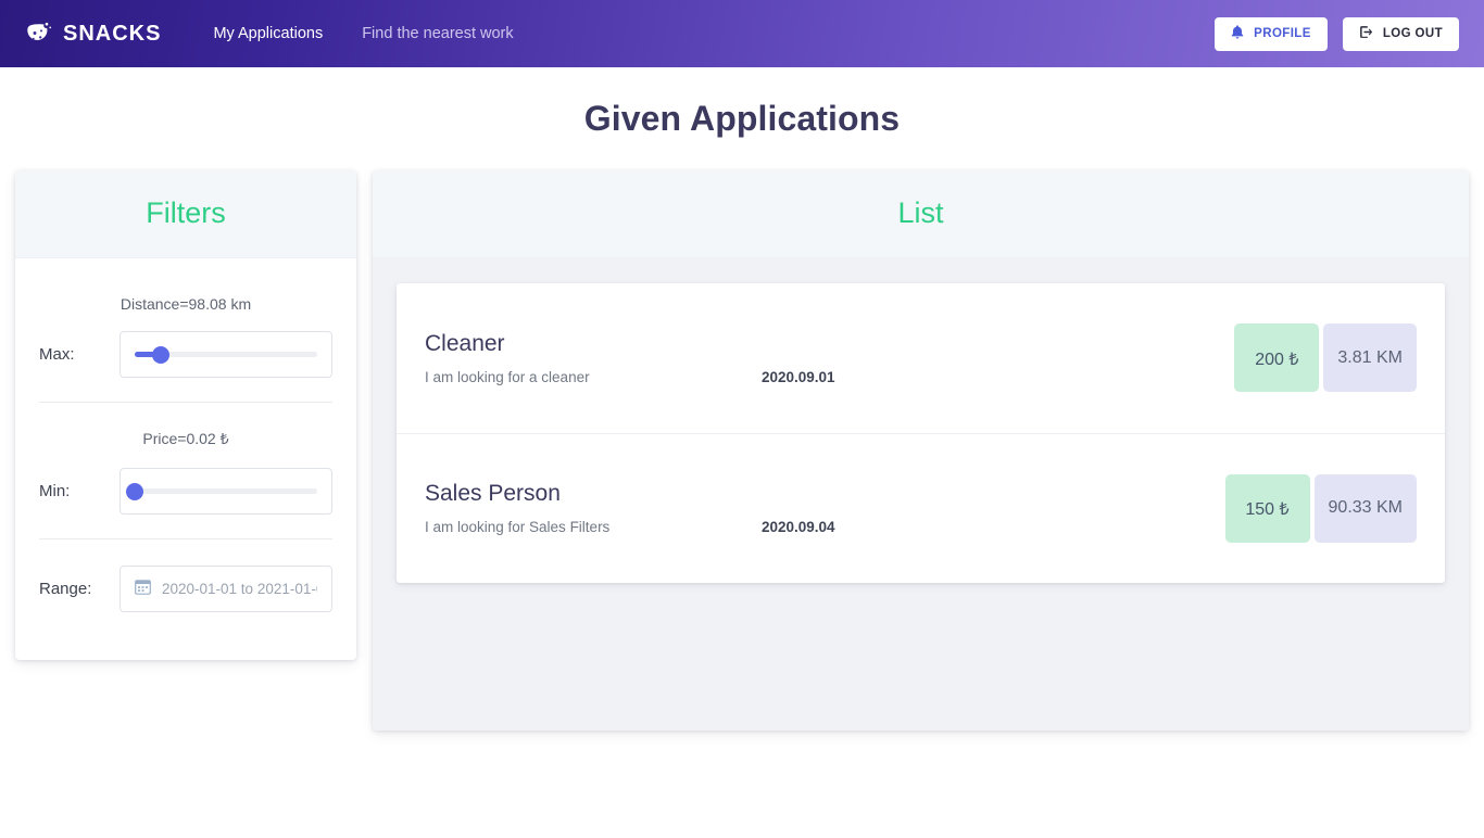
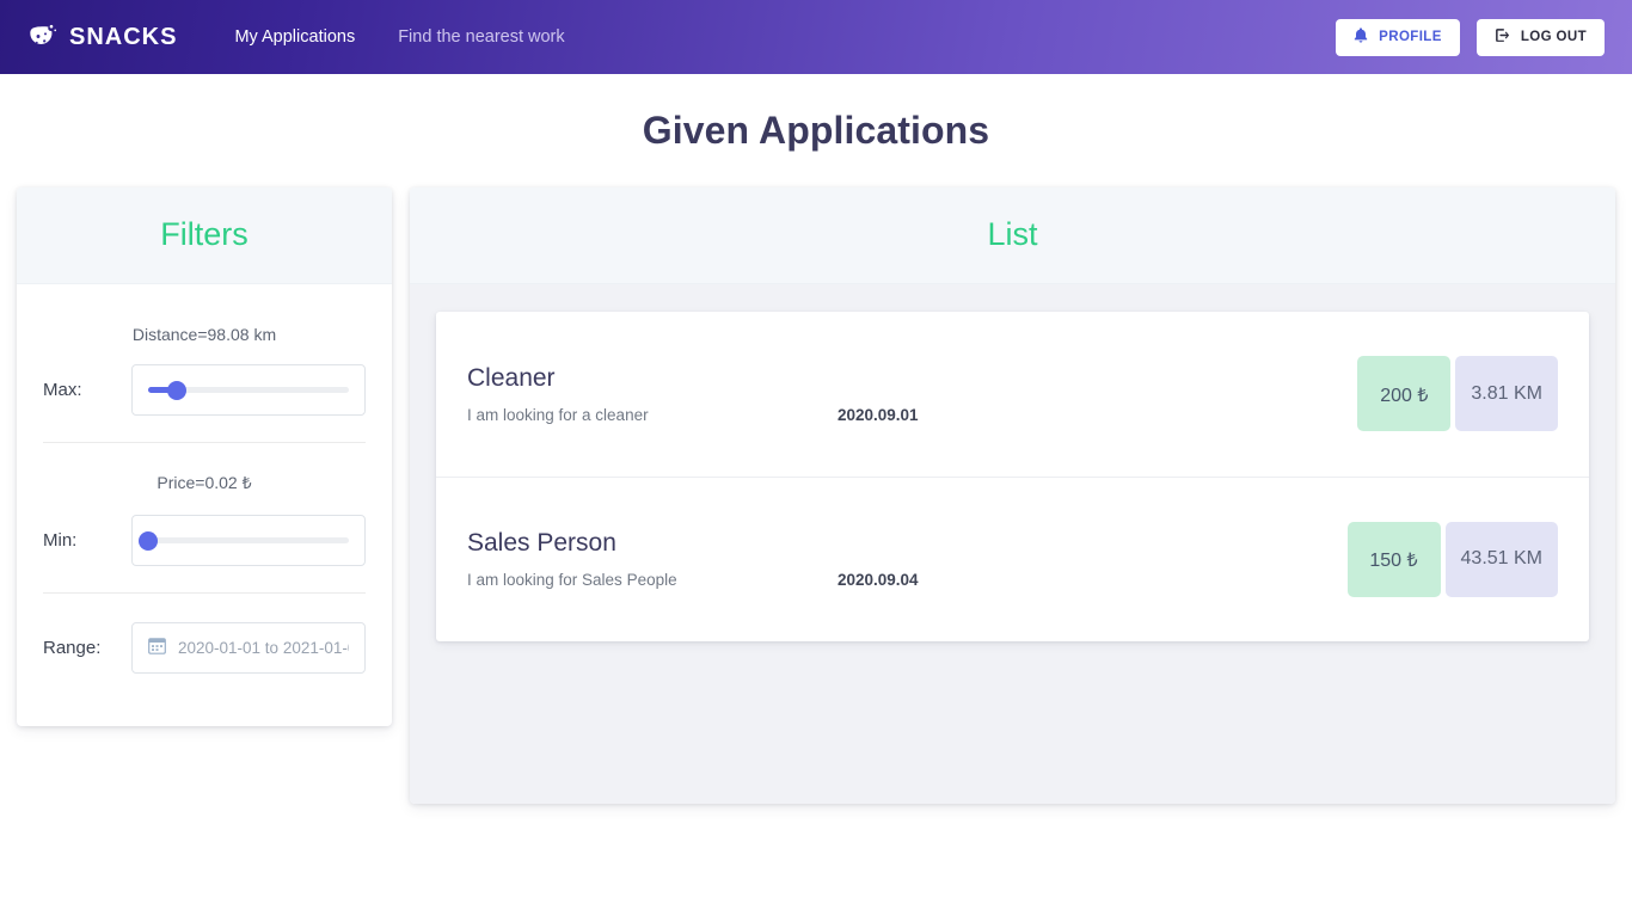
  SNACKS
  My Applications
  Find the nearest work
  PROFILE
  LOG OUT
  Given Applications
  Filters
  Distance=98.08 km
  Max:
  Price=0.02 ₺
  Min:
  Range:
  2020-01-01 to 2021-01-
  List
  Cleaner
  I am looking for a cleaner
  2020.09.01
  200 ₺
  3.81 KM
  Sales Person
- I am looking for Sales Filters
+ I am looking for Sales People
  2020.09.04
  150 ₺
- 90.33 KM
+ 43.51 KM
